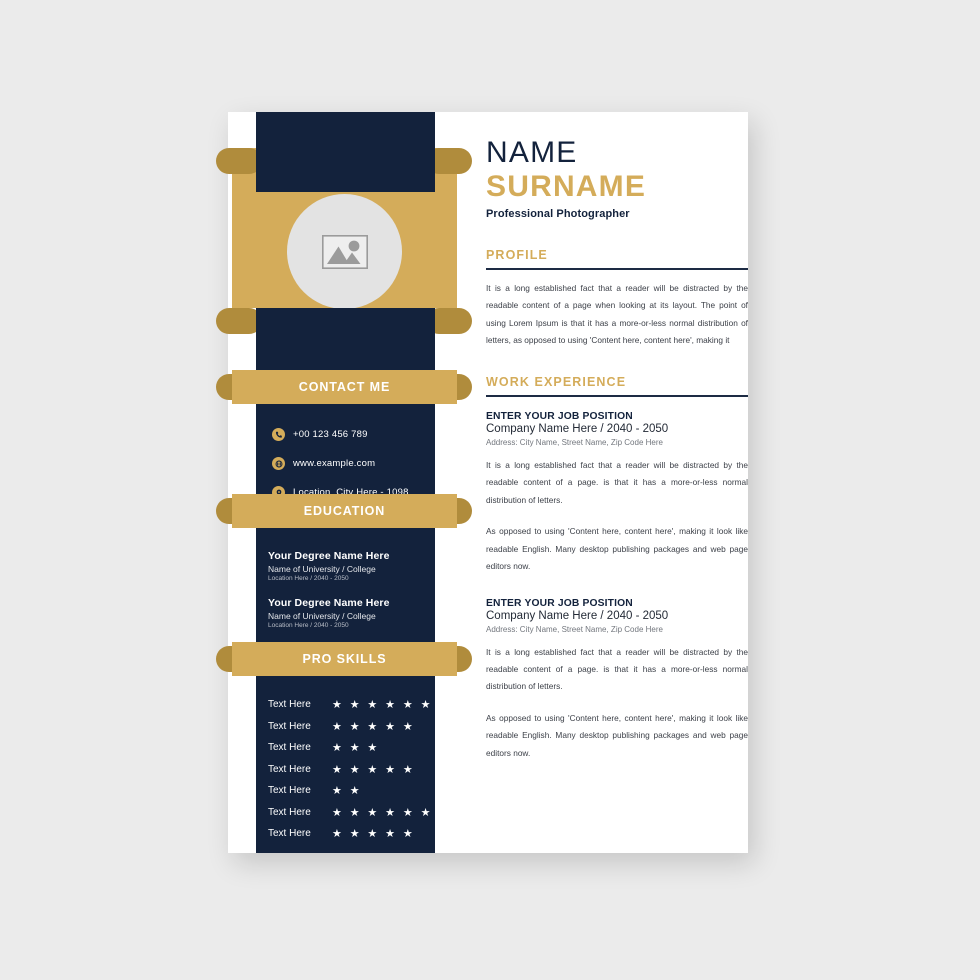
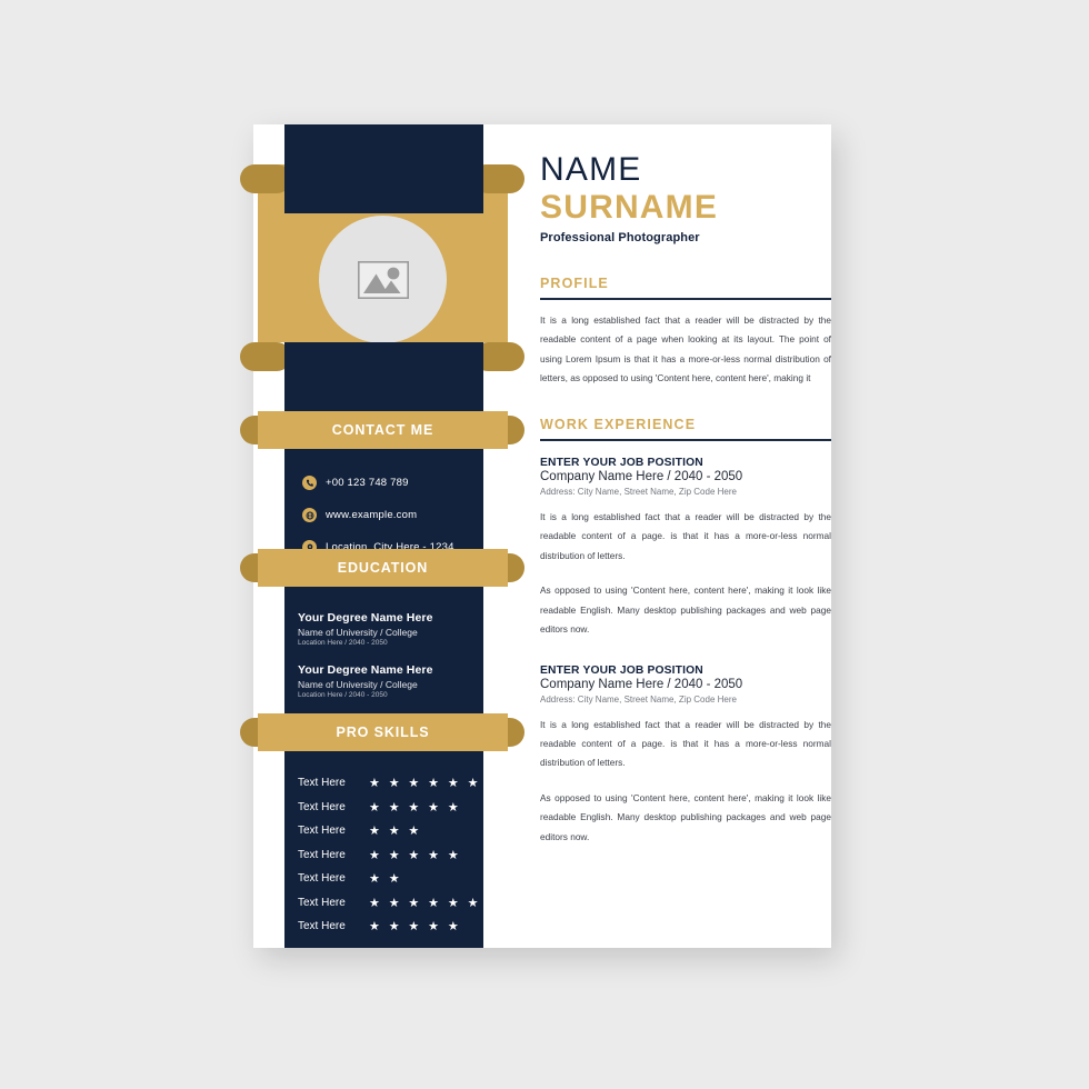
  CONTACT ME
- +00 123 456 789
+ +00 123 748 789
  www.example.com
- Location, City Here - 1098
+ Location, City Here - 1234
  EDUCATION
  Your Degree Name Here
  Name of University / College
  Your Degree Name Here
  Name of University / College
  PRO SKILLS
  Text Here
  ★ ★ ★ ★ ★ ★ ★
  Text Here
  ★ ★ ★ ★ ★
  Text Here
  ★ ★ ★
  Text Here
  ★ ★ ★ ★ ★
  Text Here
  ★ ★
  Text Here
  ★ ★ ★ ★ ★ ★
  Text Here
  ★ ★ ★ ★ ★
  NAME
  SURNAME
  Professional Photographer
  PROFILE
  It is a long established fact that a reader will be distracted by the readable content of a page when looking at its layout. The point of using Lorem Ipsum is that it has a more-or-less normal distribution of letters, as opposed to using 'Content here, content here', making it
  WORK EXPERIENCE
  ENTER YOUR JOB POSITION
  Company Name Here / 2040 - 2050
  Address: City Name, Street Name, Zip Code Here
  It is a long established fact that a reader will be distracted by the readable content of a page. is that it has a more-or-less normal distribution of letters.
  As opposed to using 'Content here, content here', making it look like readable English. Many desktop publishing packages and web page editors now.
  ENTER YOUR JOB POSITION
  Company Name Here / 2040 - 2050
  Address: City Name, Street Name, Zip Code Here
  It is a long established fact that a reader will be distracted by the readable content of a page. is that it has a more-or-less normal distribution of letters.
  As opposed to using 'Content here, content here', making it look like readable English. Many desktop publishing packages and web page editors now.
